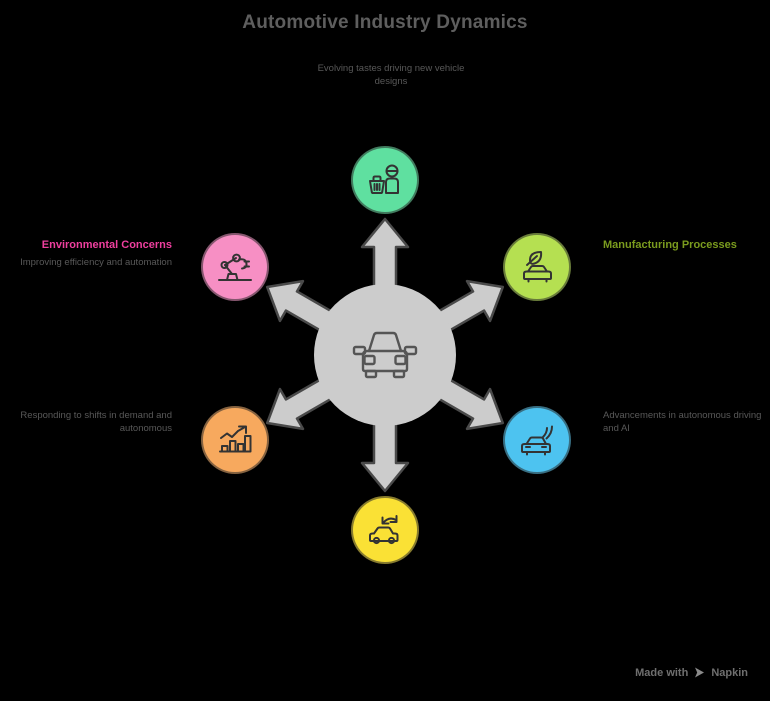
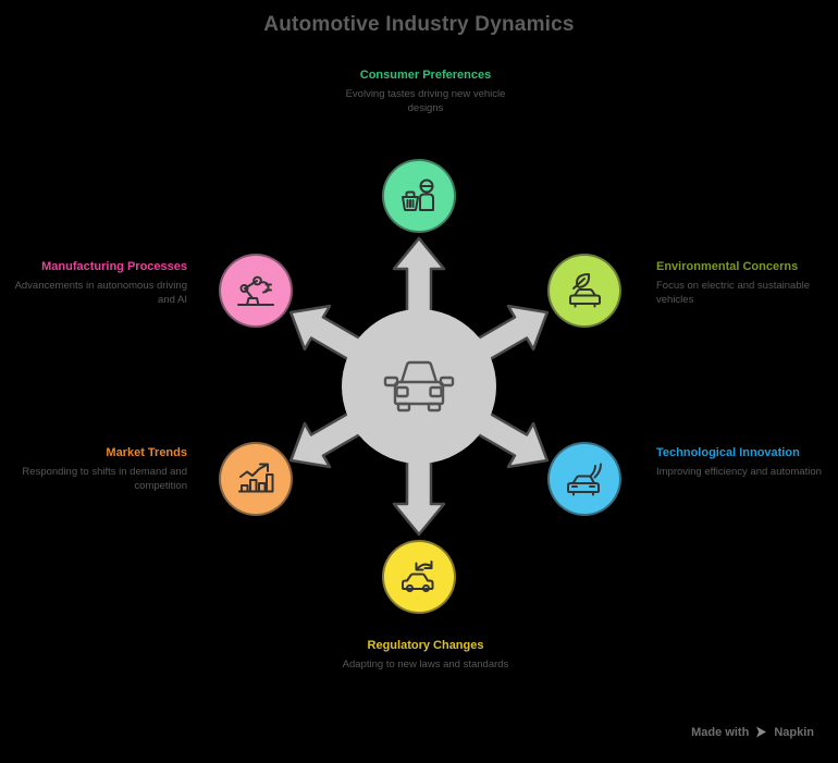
  Automotive Industry Dynamics
+ Consumer Preferences
  Evolving tastes driving new vehicle designs
- Manufacturing Processes
+ Environmental Concerns
+ Focus on electric and sustainable vehicles
+ Technological Innovation
- Advancements in autonomous driving and AI
+ Improving efficiency and automation
+ Regulatory Changes
+ Adapting to new laws and standards
+ Market Trends
- Responding to shifts in demand and autonomous
+ Responding to shifts in demand and competition
- Environmental Concerns
+ Manufacturing Processes
- Improving efficiency and automation
+ Advancements in autonomous driving and AI
  Made with
  Napkin
